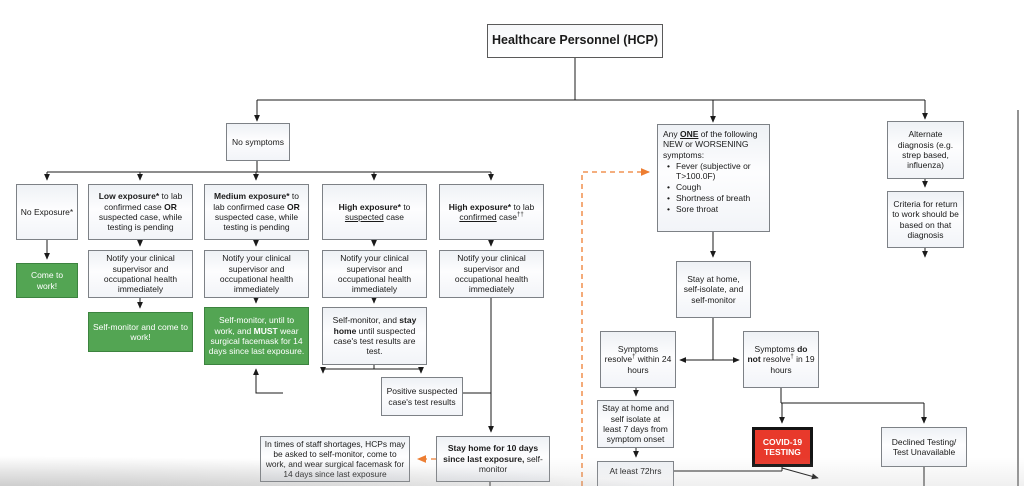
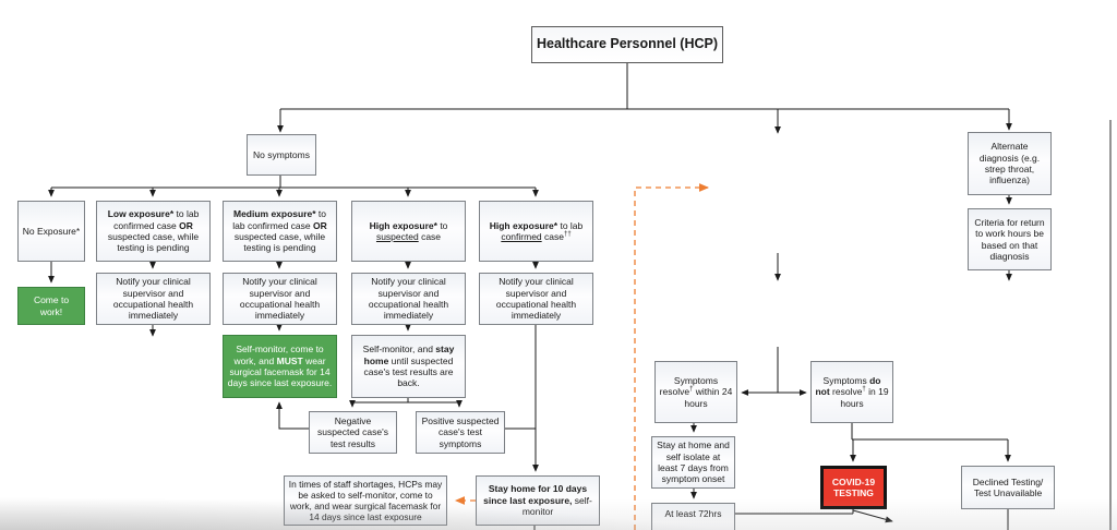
  Healthcare Personnel (HCP)
  No symptoms
  No Exposure*
  Low exposure* to lab confirmed case OR suspected case, while testing is pending
  Medium exposure* to lab confirmed case OR suspected case, while testing is pending
  High exposure* to suspected case
  High exposure* to lab confirmed case
  Come to work!
  Notify your clinical supervisor and occupational health immediately
  Notify your clinical supervisor and occupational health immediately
  Notify your clinical supervisor and occupational health immediately
  Notify your clinical supervisor and occupational health immediately
- Self-monitor and come to work!
- Self-monitor, until to work, and MUST wear surgical facemask for 14 days since last exposure.
+ Self-monitor, come to work, and MUST wear surgical facemask for 14 days since last exposure.
- Self-monitor, and stay home until suspected case's test results are test.
+ Self-monitor, and stay home until suspected case's test results are back.
+ Negative suspected case's test results
- Positive suspected case's test results
+ Positive suspected case's test symptoms
- Any ONE of the following NEW or WORSENING symptoms:
- Fever (subjective or T>100.0F)
- Cough
- Shortness of breath
- Sore throat
- Stay at home, self-isolate, and self-monitor
  Symptoms resolve within 24 hours
  Symptoms do not resolve in 19 hours
  Stay at home and self isolate at least 7 days from
- Alternate diagnosis (e.g. strep based, influenza)
+ Alternate diagnosis (e.g. strep throat, influenza)
- Criteria for return to work should be based on that diagnosis
+ Criteria for return to work hours be based on that diagnosis
